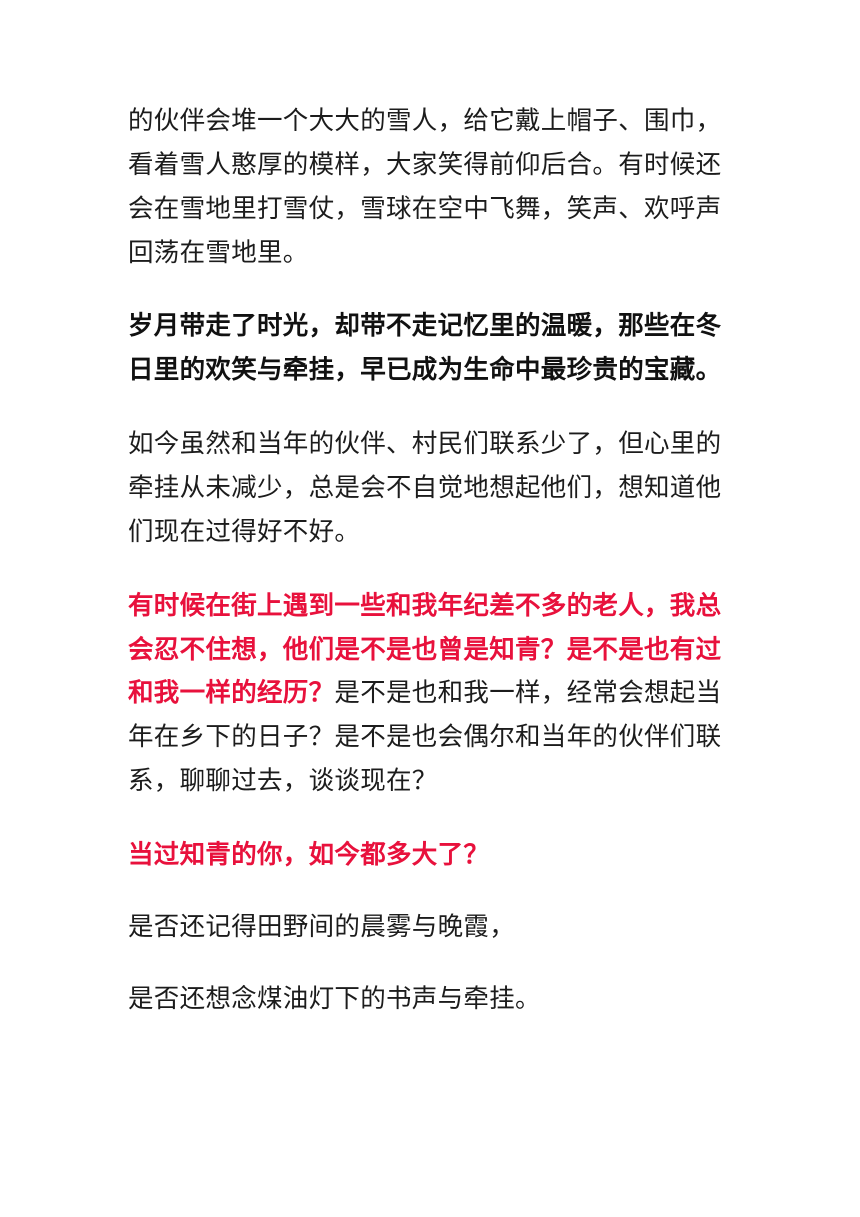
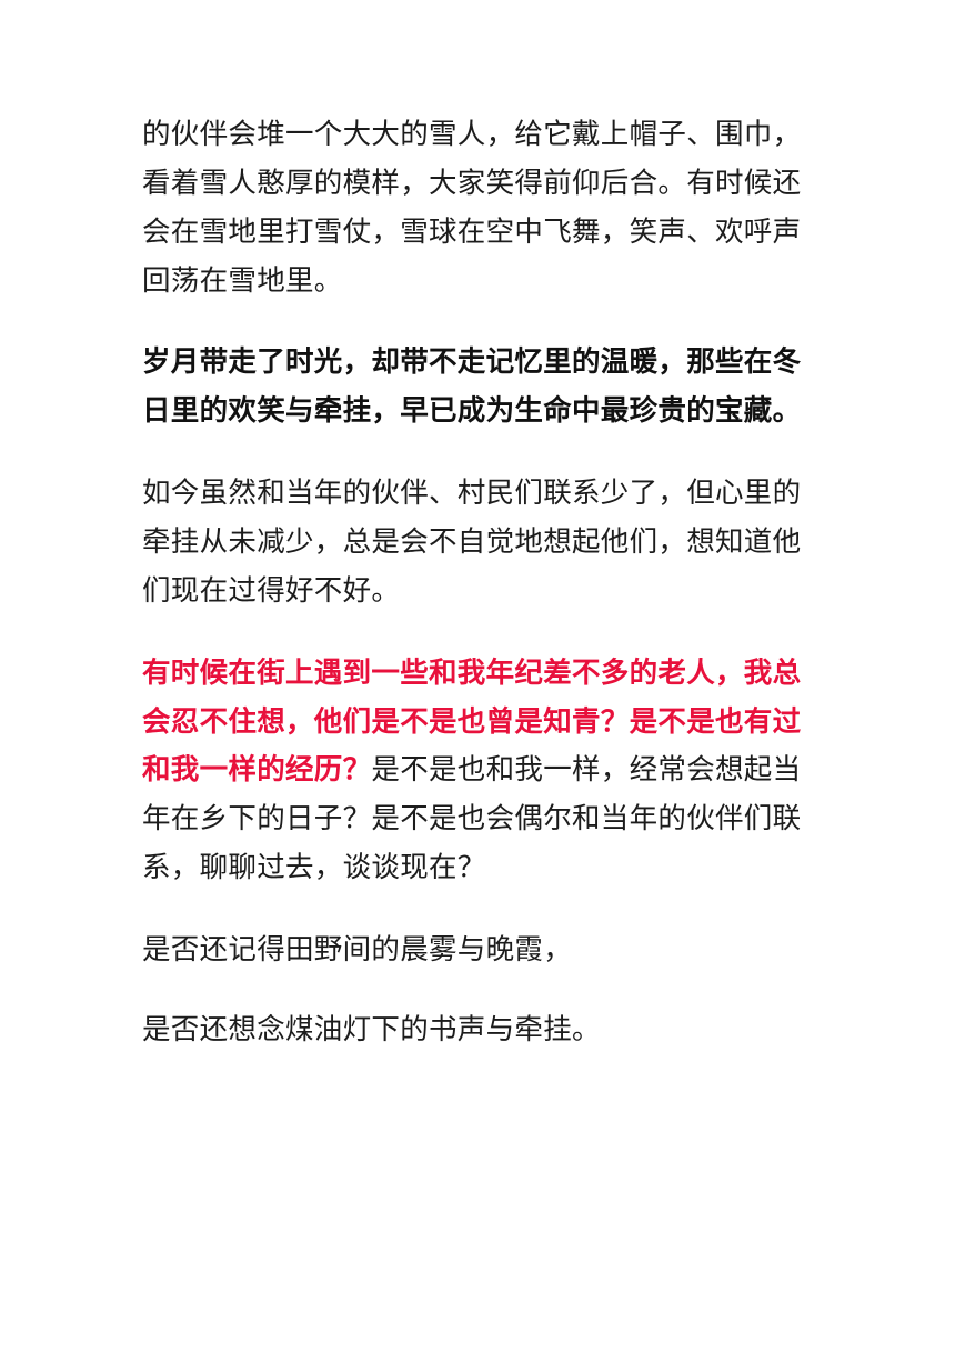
  的伙伴会堆一个大大的雪人，给它戴上帽子、围巾，看着雪人憨厚的模样，大家笑得前仰后合。有时候还会在雪地里打雪仗，雪球在空中飞舞，笑声、欢呼声回荡在雪地里。
  岁月带走了时光，却带不走记忆里的温暖，那些在冬日里的欢笑与牵挂，早已成为生命中最珍贵的宝藏。
  如今虽然和当年的伙伴、村民们联系少了，但心里的牵挂从未减少，总是会不自觉地想起他们，想知道他们现在过得好不好。
  有时候在街上遇到一些和我年纪差不多的老人，我总会忍不住想，他们是不是也曾是知青？是不是也有过和我一样的经历？是不是也和我一样，经常会想起当年在乡下的日子？是不是也会偶尔和当年的伙伴们联系，聊聊过去，谈谈现在？
- 当过知青的你，如今都多大了？
  是否还记得田野间的晨雾与晚霞，
  是否还想念煤油灯下的书声与牵挂。
